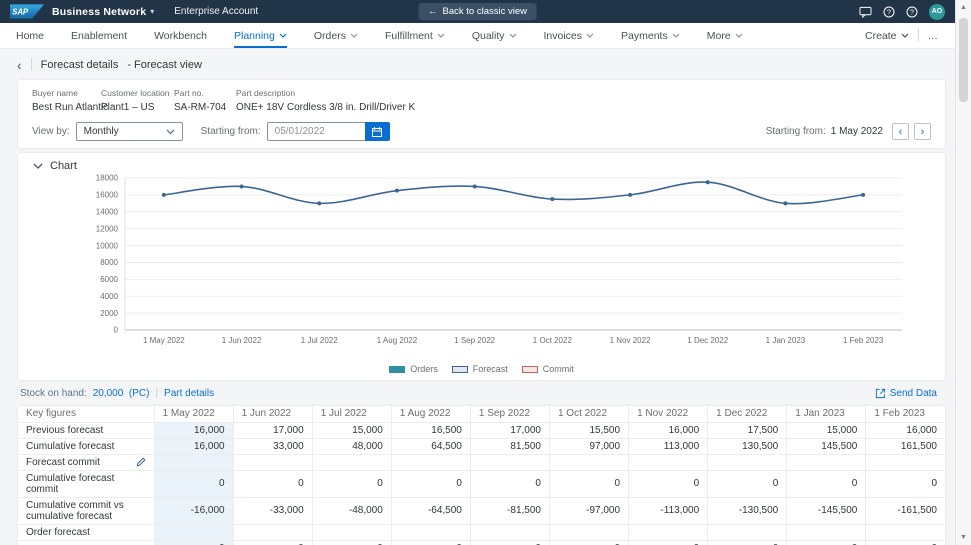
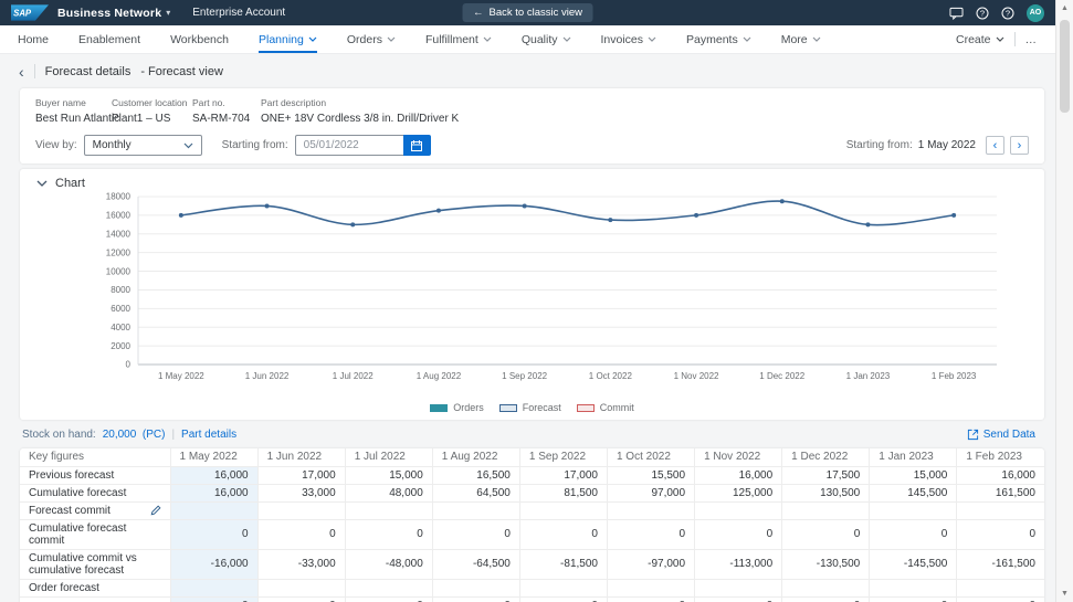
  SAP
  Business Network
  ▾
  Enterprise Account
  ←
  Back to classic view
  ?
  ?
  Home
  Enablement
  Workbench
  Planning
  Orders
  Fulfillment
  Quality
  Invoices
  Payments
  More
  Create
  …
  ‹
  Forecast details
  - Forecast view
  Buyer name
  Best Run Atlant
  Customer location
  Plant1 – US
  Part no.
  SA-RM-704
  Part description
  ONE+ 18V Cordless 3/8 in. Drill/Driver K
  View by:
  Monthly
  Starting from:
  05/01/2022
  Starting from:
  1 May 2022
  ‹
  ›
  Chart
  0
  2000
  4000
  6000
  8000
  10000
  12000
  14000
  16000
  18000
  1 May 2022
  1 Jun 2022
  1 Jul 2022
  1 Aug 2022
  1 Sep 2022
  1 Oct 2022
  1 Nov 2022
  1 Dec 2022
  1 Jan 2023
  1 Feb 2023
  Orders
  Forecast
  Commit
  Stock on hand:
  20,000 (PC)
  |
  Part details
  Send Data
  Key figures	1 May 2022	1 Jun 2022	1 Jul 2022	1 Aug 2022	1 Sep 2022	1 Oct 2022	1 Nov 2022	1 Dec 2022	1 Jan 2023	1 Feb 2023
  Previous forecast	16,000	17,000	15,000	16,500	17,000	15,500	16,000	17,500	15,000	16,000
- Cumulative forecast	16,000	33,000	48,000	64,500	81,500	97,000	113,000	130,500	145,500	161,500
+ Cumulative forecast	16,000	33,000	48,000	64,500	81,500	97,000	125,000	130,500	145,500	161,500
  Forecast commit
  Cumulative forecast commit	0	0	0	0	0	0	0	0	0	0
  Cumulative commit vs cumulative forecast	-16,000	-33,000	-48,000	-64,500	-81,500	-97,000	-113,000	-130,500	-145,500	-161,500
  Order forecast
